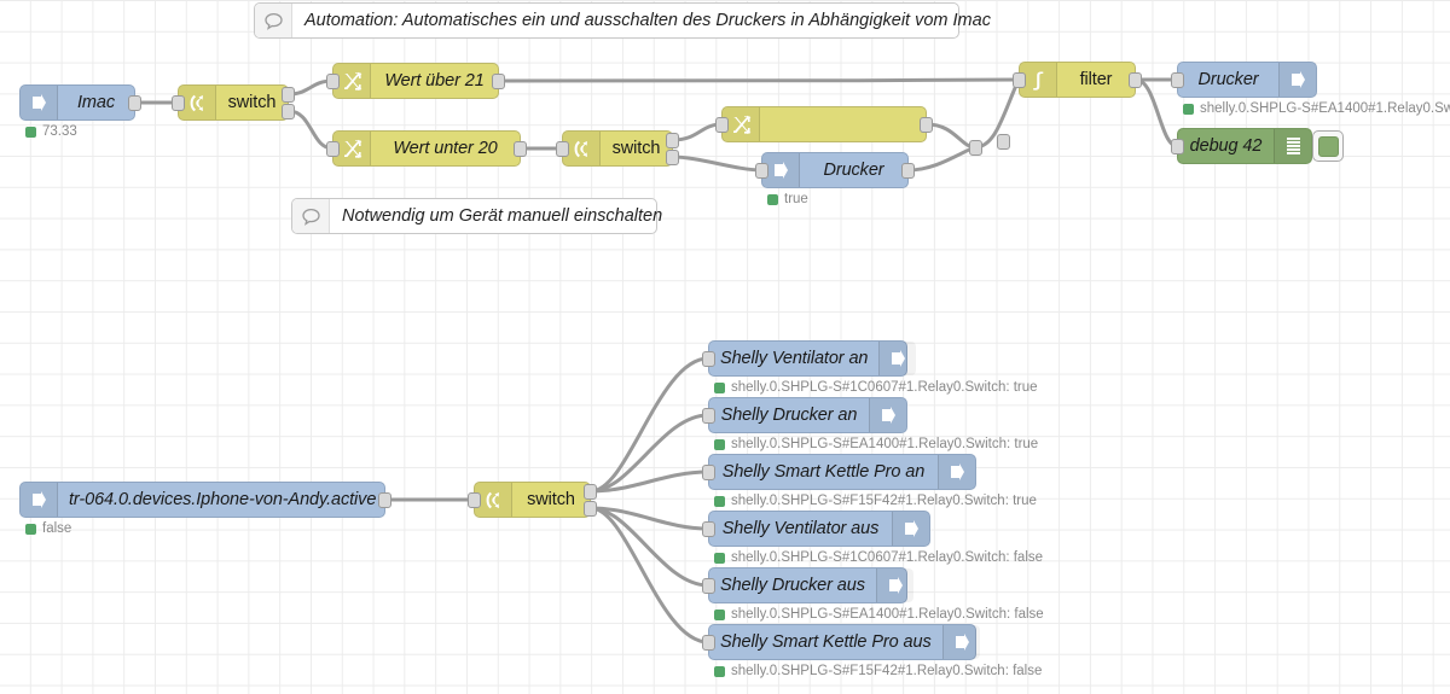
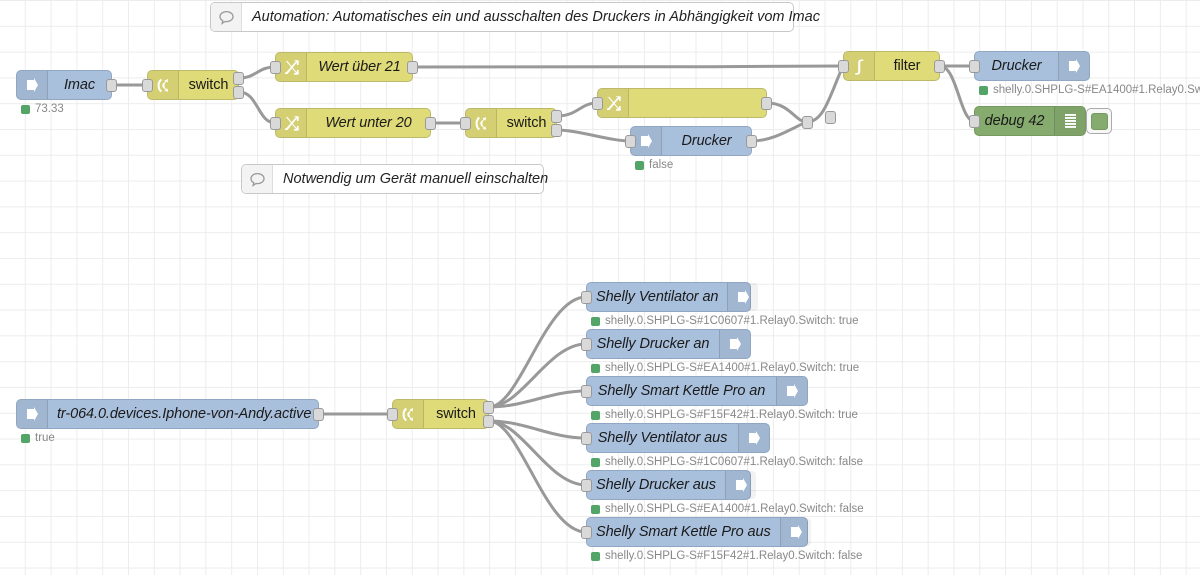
  Automation: Automatisches ein und ausschalten des Druckers in Abhängigkeit vom Imac
  Notwendig um Gerät manuell einschalten
  Imac
  73.33
  switch
  Wert über 21
  Wert unter 20
  switch
  Drucker
- true
+ false
  filter
  Drucker
  shelly.0.SHPLG-S#EA1400#1.Relay0.Sw
  debug 42
  tr-064.0.devices.Iphone-von-Andy.active
- false
+ true
  switch
  Shelly Ventilator an
  shelly.0.SHPLG-S#1C0607#1.Relay0.Switch: true
  Shelly Drucker an
  shelly.0.SHPLG-S#EA1400#1.Relay0.Switch: true
  Shelly Smart Kettle Pro an
  shelly.0.SHPLG-S#F15F42#1.Relay0.Switch: true
  Shelly Ventilator aus
  shelly.0.SHPLG-S#1C0607#1.Relay0.Switch: false
  Shelly Drucker aus
  shelly.0.SHPLG-S#EA1400#1.Relay0.Switch: false
  Shelly Smart Kettle Pro aus
  shelly.0.SHPLG-S#F15F42#1.Relay0.Switch: false
